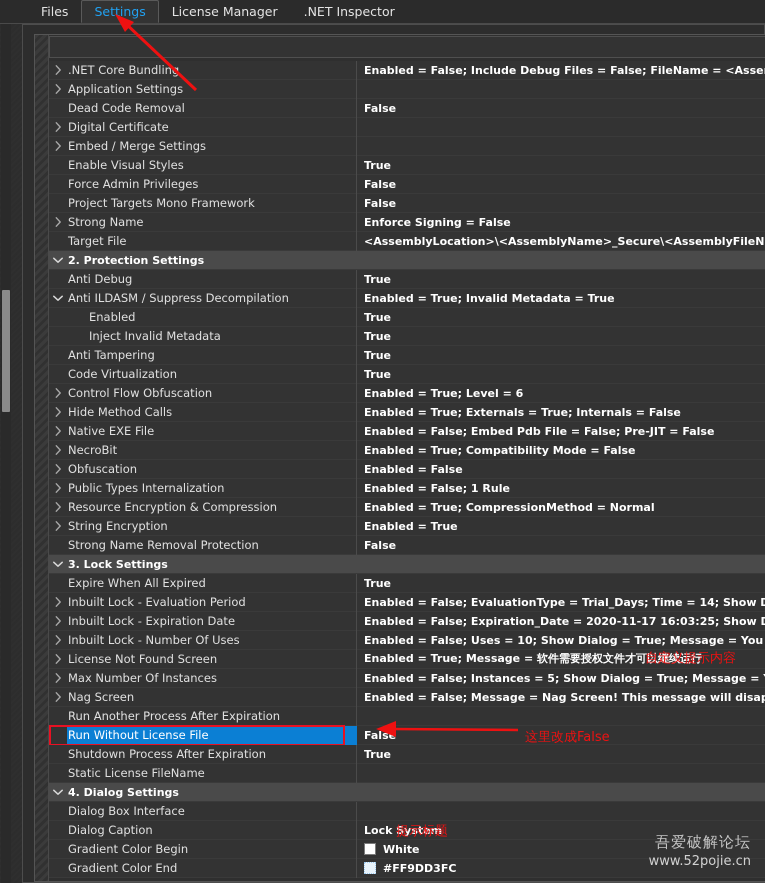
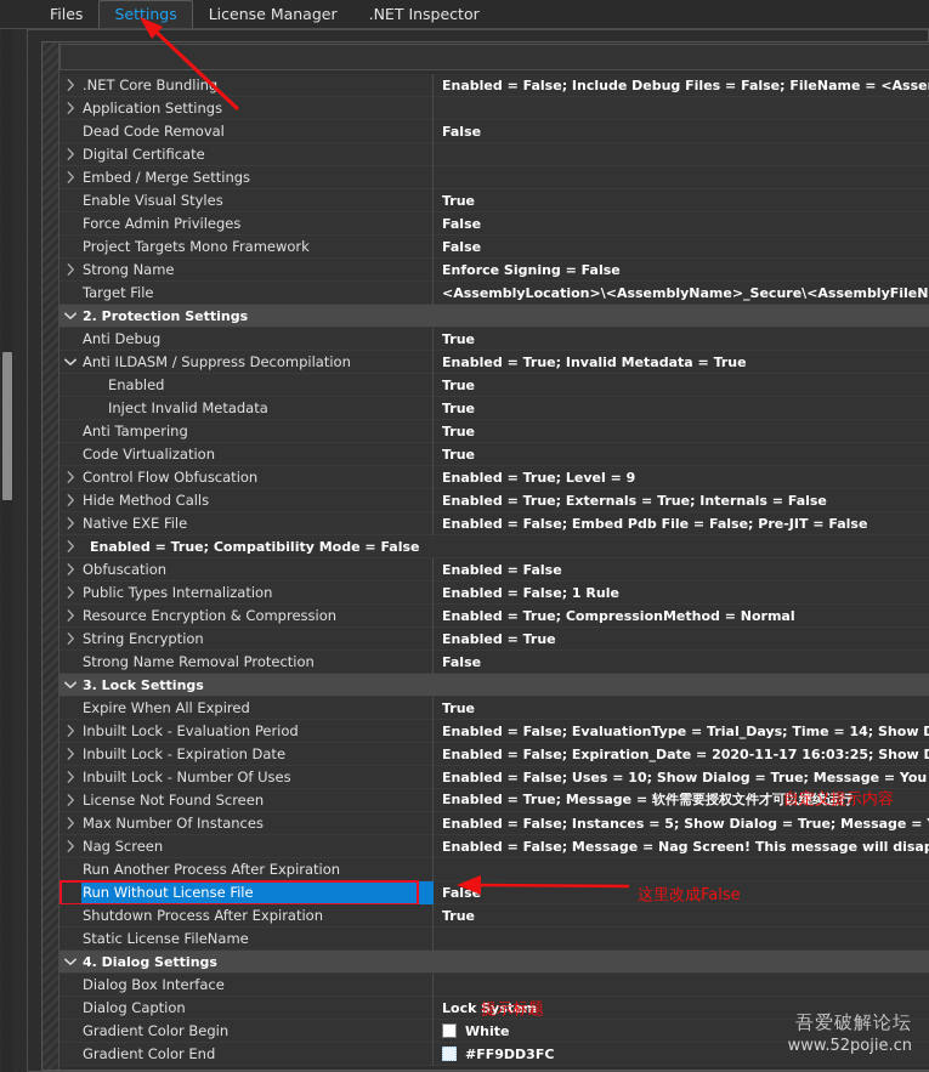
  Files
  Settings
  License Manager
  .NET Inspector
  .NET Core Bundlin
  Enabled = False; Include Debug Files = False; FileName = <Asse
  Application Settings
  Dead Code Removal
  False
  Digital Certificate
  Embed / Merge Settings
  Enable Visual Styles
  True
  Force Admin Privileges
  False
  Project Targets Mono Framework
  False
  Strong Name
  Enforce Signing = False
  Target File
  <AssemblyLocation>\<AssemblyName>_Secure\<AssemblyFileN
  2. Protection Settings
  Anti Debug
  True
  Anti ILDASM / Suppress Decompilation
  Enabled = True; Invalid Metadata = True
  Enabled
  True
  Inject Invalid Metadata
  True
  Anti Tampering
  True
  Code Virtualization
  True
  Control Flow Obfuscation
- Enabled = True; Level = 6
+ Enabled = True; Level = 9
  Hide Method Calls
  Enabled = True; Externals = True; Internals = False
  Native EXE File
  Enabled = False; Embed Pdb File = False; Pre-JIT = False
- NecroBit
  Enabled = True; Compatibility Mode = False
  Obfuscation
  Enabled = False
  Public Types Internalization
  Enabled = False; 1 Rule
  Resource Encryption & Compression
  Enabled = True; CompressionMethod = Normal
  String Encryption
  Enabled = True
  Strong Name Removal Protection
  False
  3. Lock Settings
  Expire When All Expired
  True
  Inbuilt Lock - Evaluation Period
  Enabled = False; EvaluationType = Trial_Days; Time = 14; Show
  Inbuilt Lock - Expiration Date
  Enabled = False; Expiration_Date = 2020-11-17 16:03:25; Show
  Inbuilt Lock - Number Of Uses
  Enabled = False; Uses = 10; Show Dialog = True; Message = You
  License Not Found Screen
  Enabled = True; Message = 软件需要授权文件才可以继续运行
  Max Number Of Instances
  Enabled = False; Instances = 5; Show Dialog = True; Message =
  Nag Screen
  Enabled = False; Message = Nag Screen! This message will disa
  Run Another Process After Expiration
  Run Without License File
  Fals
  Shutdown Process After Expiration
  True
  Static License FileName
  4. Dialog Settings
  Dialog Box Interface
  Dialog Caption
  Lock System
  Gradient Color Begin
  White
  Gradient Color End
  #FF9DD3FC
  自定义提示内容
  这里改成False
  提示标题
  吾爱破解论坛
  www.52pojie.cn
